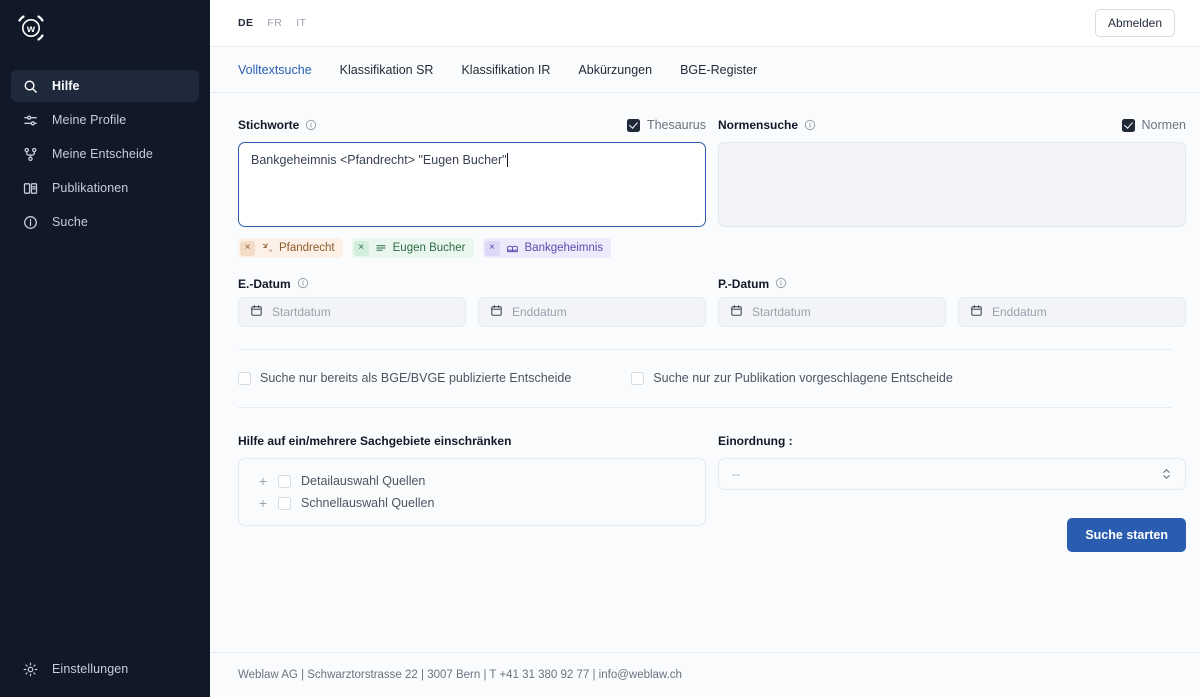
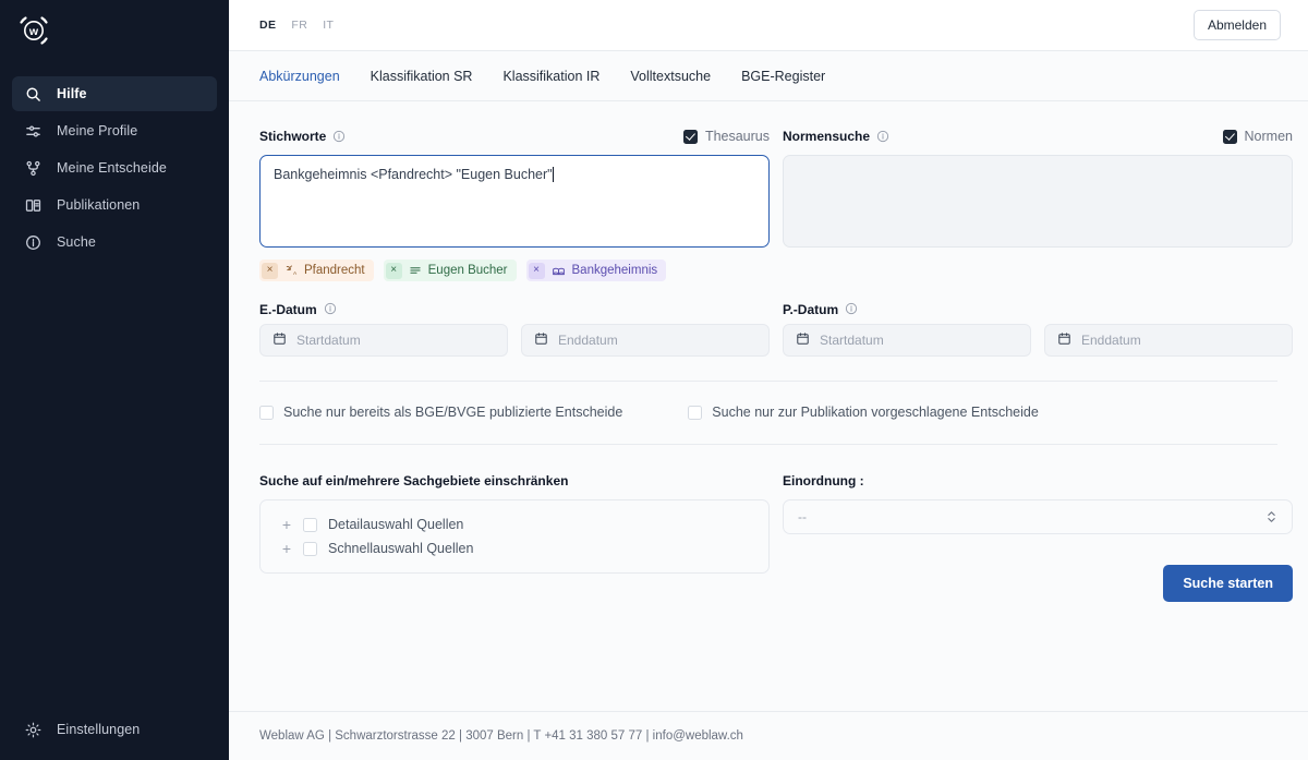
  w
  Hilfe
  Meine Profile
  Meine Entscheide
  Publikationen
  Suche
  Einstellungen
  DE
  FR
  IT
  Abmelden
- Volltextsuche
+ Abkürzungen
  Klassifikation SR
  Klassifikation IR
- Abkürzungen
+ Volltextsuche
  BGE-Register
  Stichworte
  Thesaurus
  Bankgeheimnis <Pfandrecht> "Eugen Bucher"
  ×
  Pfandrecht
  ×
  Eugen Bucher
  ×
  Bankgeheimnis
  E.-Datum
  Startdatum
  Enddatum
  Normensuche
  Normen
  P.-Datum
  Startdatum
  Enddatum
  Suche nur bereits als BGE/BVGE publizierte Entscheide
  Suche nur zur Publikation vorgeschlagene Entscheide
- Hilfe auf ein/mehrere Sachgebiete einschränken
+ Suche auf ein/mehrere Sachgebiete einschränken
  +
  Detailauswahl Quellen
  +
  Schnellauswahl Quellen
  Einordnung :
  --
  Suche starten
- Weblaw AG | Schwarztorstrasse 22 | 3007 Bern | T +41 31 380 92 77 | info@weblaw.ch
+ Weblaw AG | Schwarztorstrasse 22 | 3007 Bern | T +41 31 380 57 77 | info@weblaw.ch
